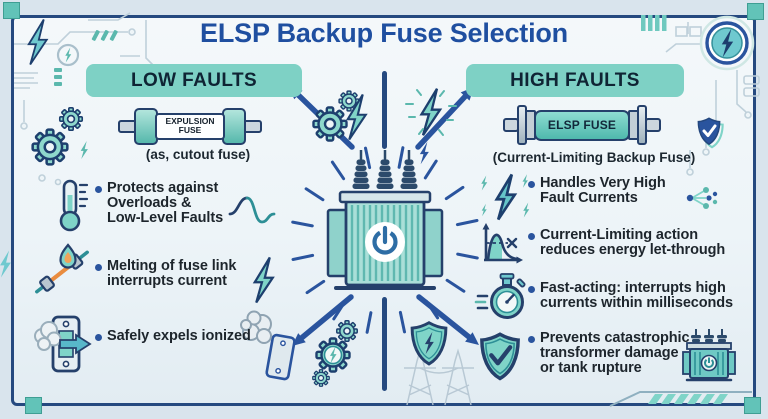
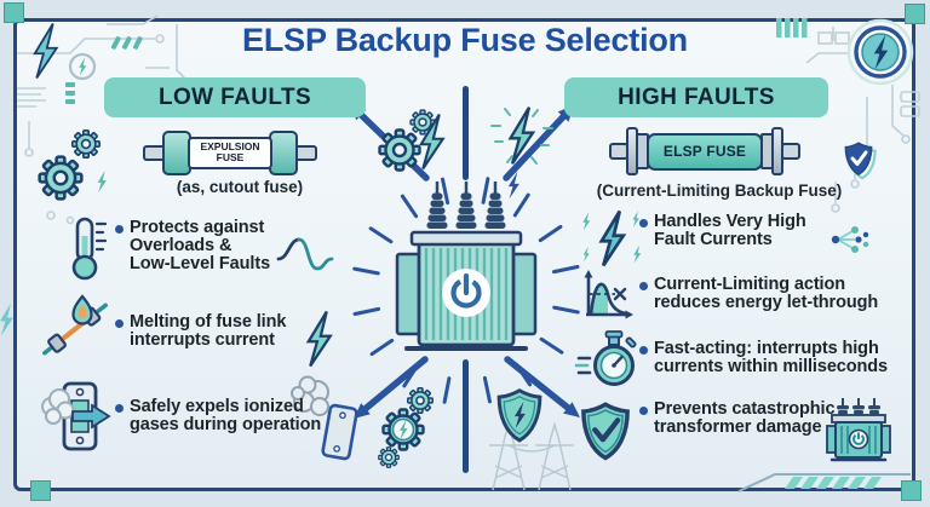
  ELSP Backup Fuse Selection
  LOW FAULTS
  HIGH FAULTS
  EXPULSION
  FUSE
  (as, cutout fuse)
  ELSP FUSE
  (Current-Limiting Backup Fuse)
  Protects against
  Overloads &
  Low-Level Faults
  Melting of fuse link
  interrupts current
  Safely expels ionized
+ gases during operation
  Handles Very High
  Fault Currents
  Current-Limiting action
  reduces energy let-through
  Fast-acting: interrupts high
  currents within milliseconds
  Prevents catastrophic
  transformer damage
- or tank rupture
